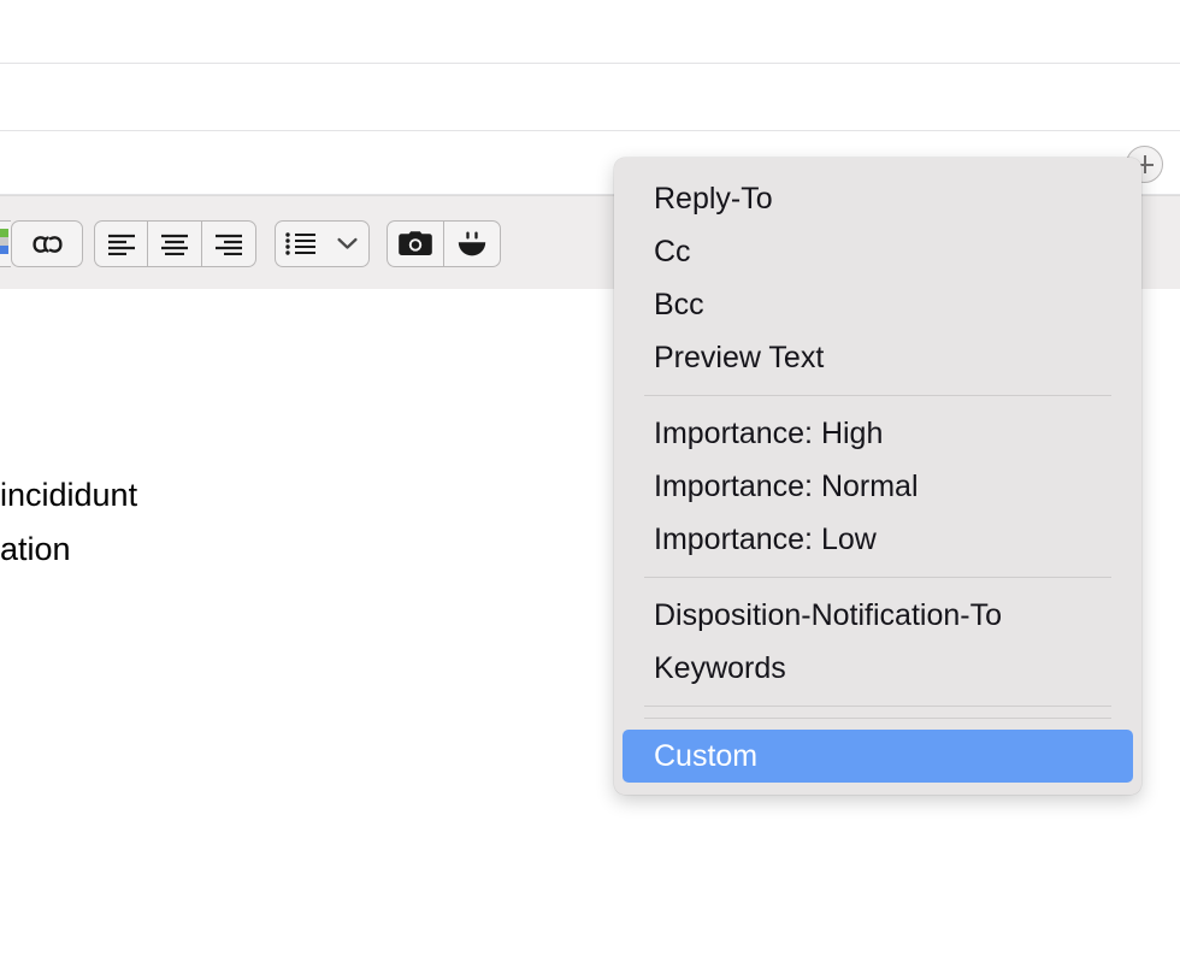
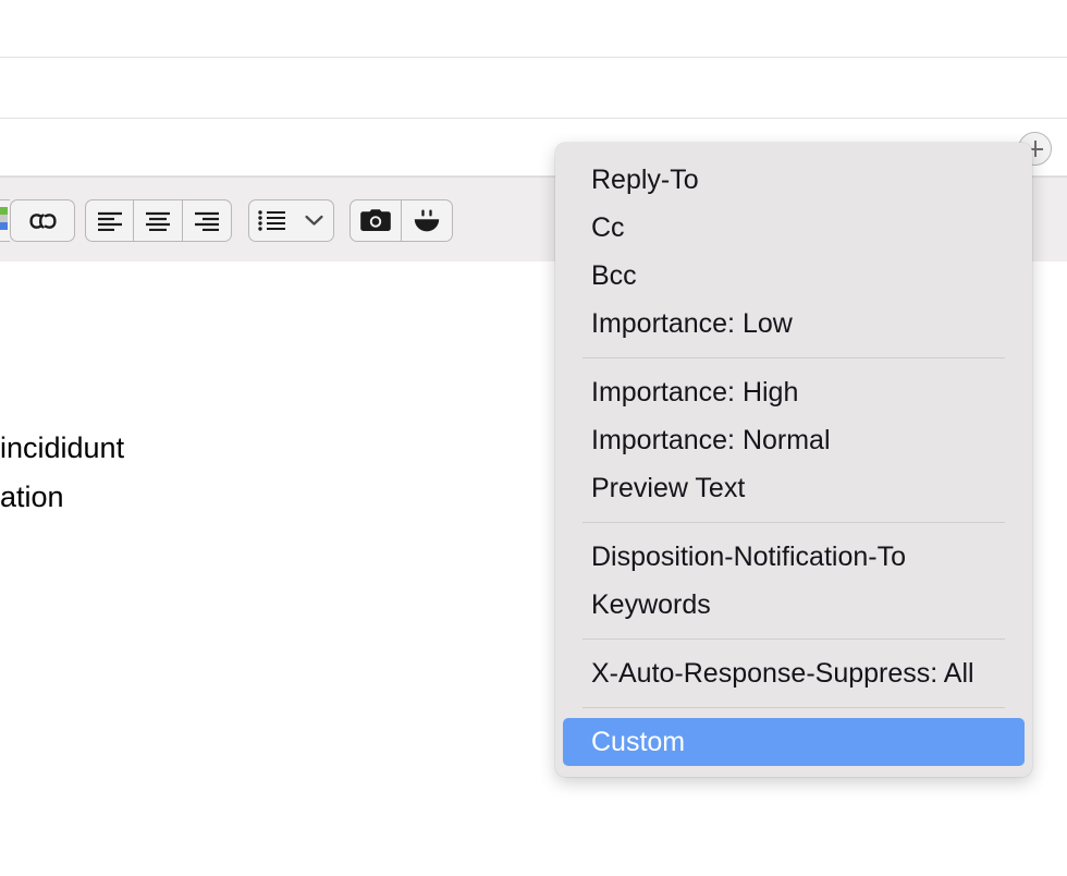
  incididunt
  ation
  Reply-To
  Cc
  Bcc
- Preview Text
+ Importance: Low
  Importance: High
  Importance: Normal
- Importance: Low
+ Preview Text
  Disposition-Notification-To
  Keywords
+ X-Auto-Response-Suppress: All
  Custom
